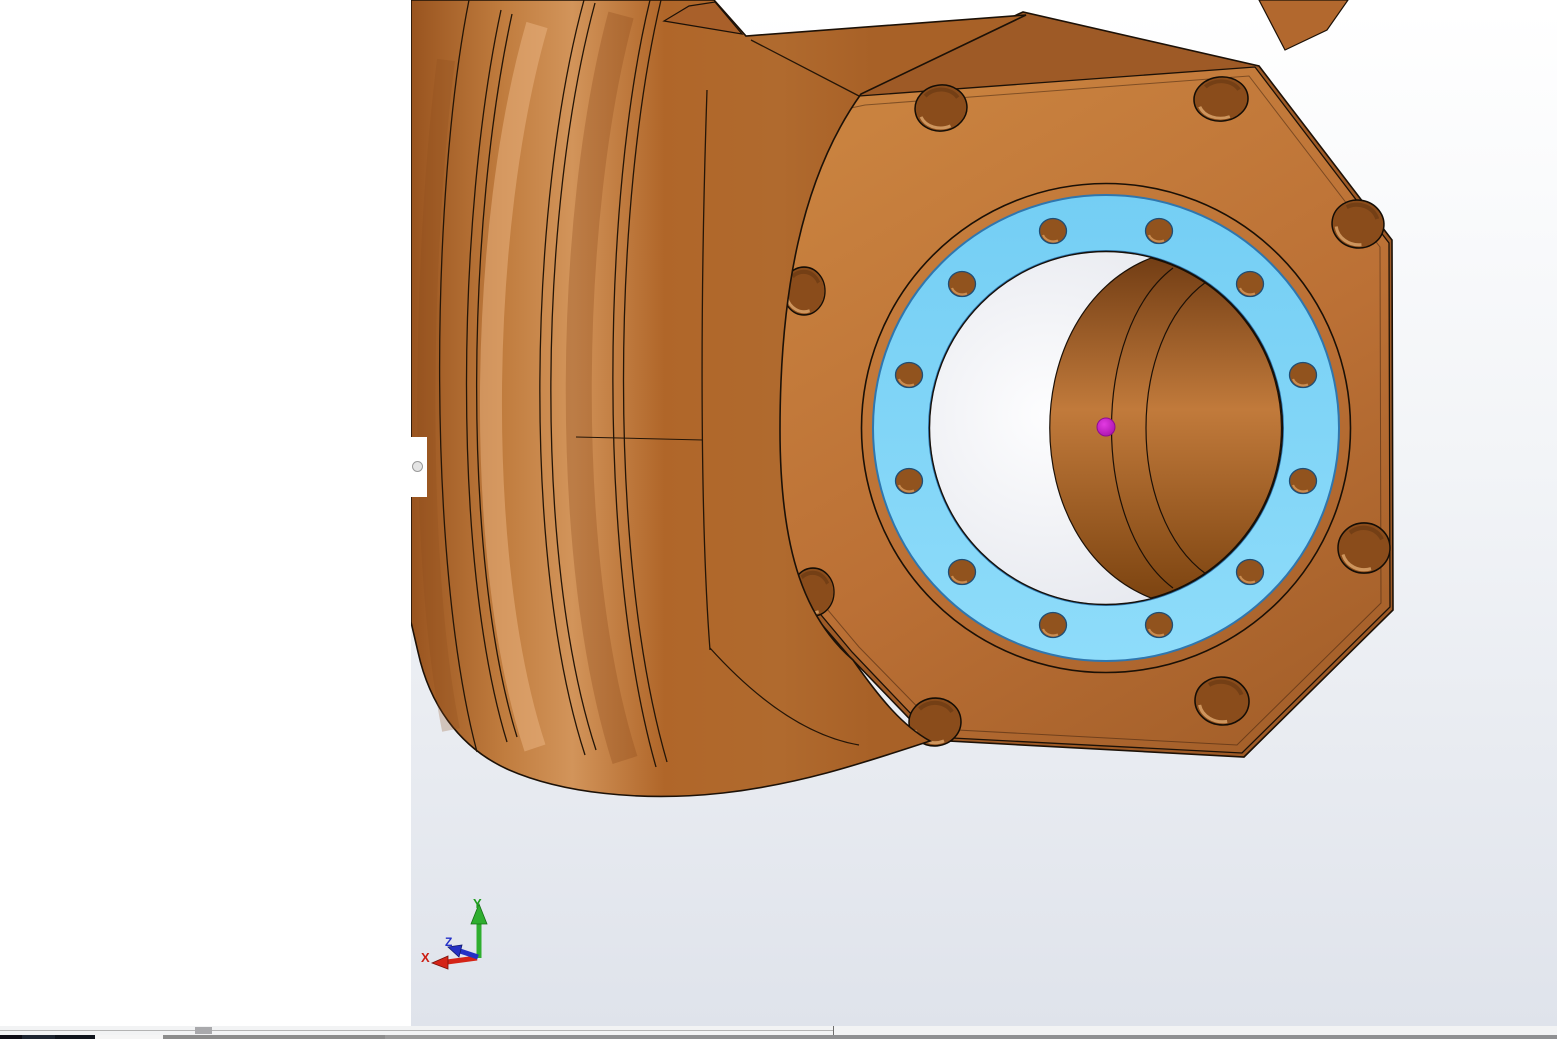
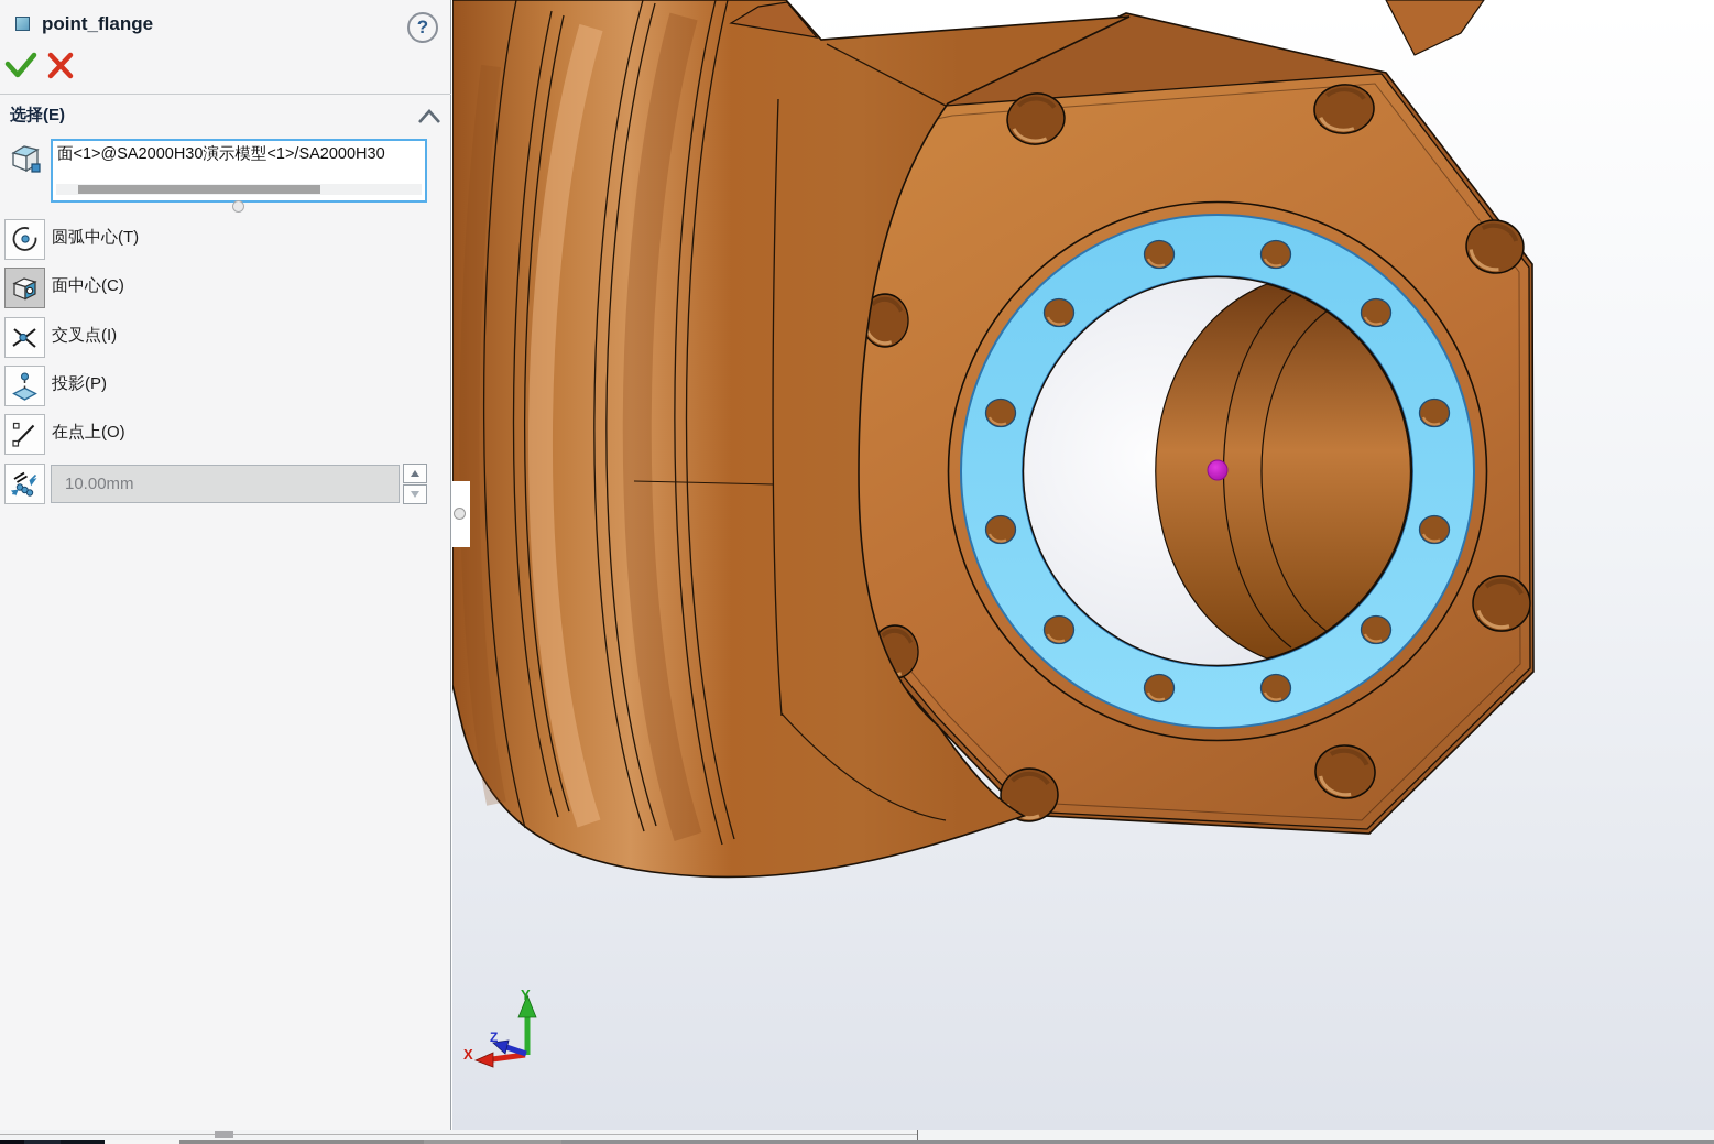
+ point_flange
+ ?
+ 选择(E)
+ 面<1>@SA2000H30演示模型<1>/SA2000H30
+ 圆弧中心(T)
+ 面中心(C)
+ 交叉点(I)
+ 投影(P)
+ 在点上(O)
+ 10.00mm
  Y
  X
  Z
